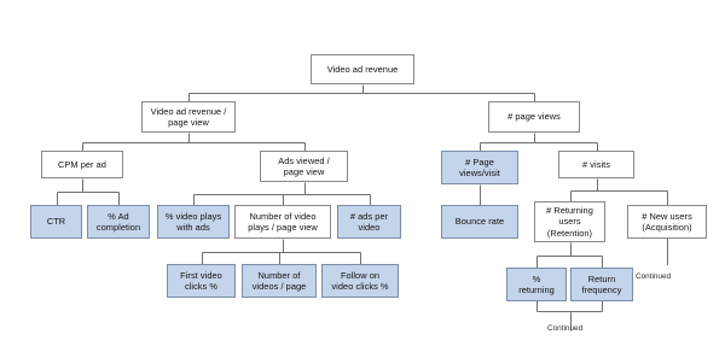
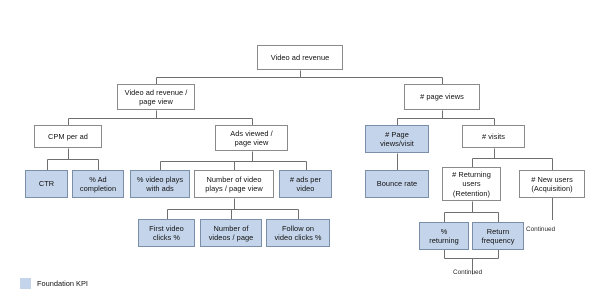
  Video ad revenue
  Video ad revenue /
  page view
  # page views
  CPM per ad
  Ads viewed /
  page view
  # Page
  views/visit
  # visits
  CTR
  % Ad
  completion
  % video plays
  with ads
  Number of video
  plays / page view
  # ads per
  video
  Bounce rate
  # Returning
  users
  (Retention)
  # New users
  (Acquisition)
  First video
  clicks %
  Number of
  videos / page
  Follow on
  video clicks %
  %
  returning
  Return
  frequency
+ Foundation KPI
